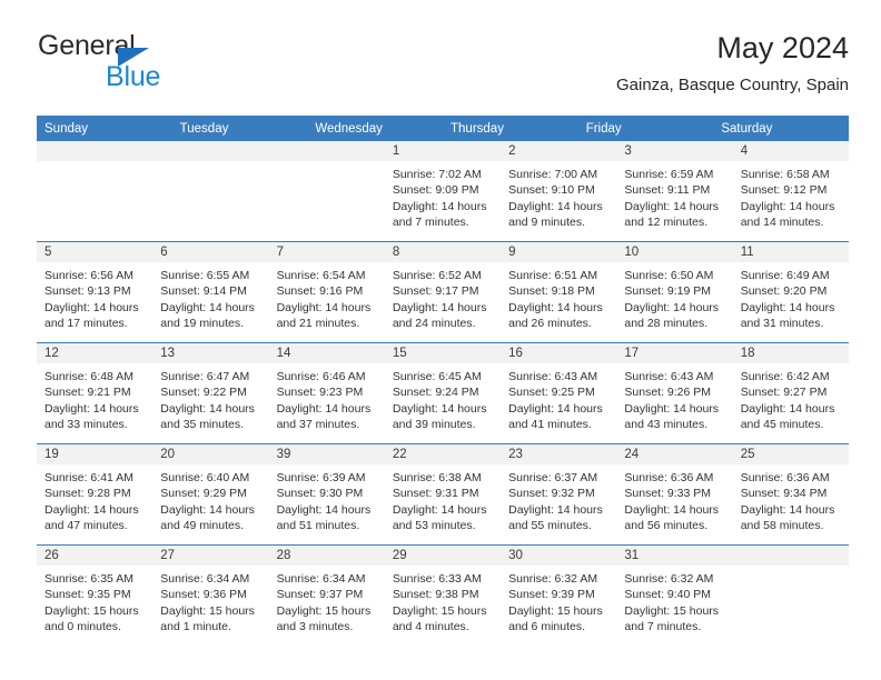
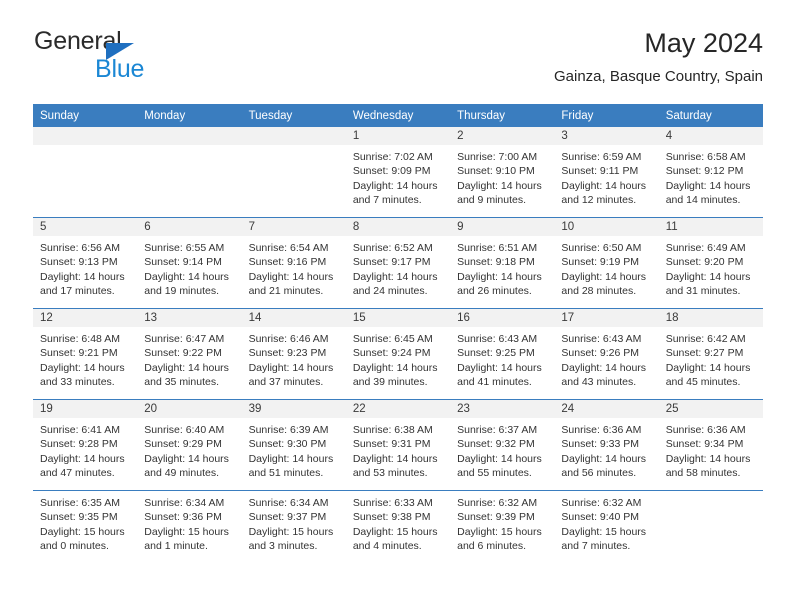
  General
  Blue
  May 2024
  Gainza, Basque Country, Spain
  Sunday
+ Monday
  Tuesday
  Wednesday
  Thursday
  Friday
  Saturday
  1
  2
  3
  4
  Sunrise: 7:02 AM
  Sunset: 9:09 PM
  Daylight: 14 hours
  and 7 minutes.
  Sunrise: 7:00 AM
  Sunset: 9:10 PM
  Daylight: 14 hours
  and 9 minutes.
  Sunrise: 6:59 AM
  Sunset: 9:11 PM
  Daylight: 14 hours
  and 12 minutes.
  Sunrise: 6:58 AM
  Sunset: 9:12 PM
  Daylight: 14 hours
  and 14 minutes.
  5
  6
  7
  8
  9
  10
  11
  Sunrise: 6:56 AM
  Sunset: 9:13 PM
  Daylight: 14 hours
  and 17 minutes.
  Sunrise: 6:55 AM
  Sunset: 9:14 PM
  Daylight: 14 hours
  and 19 minutes.
  Sunrise: 6:54 AM
  Sunset: 9:16 PM
  Daylight: 14 hours
  and 21 minutes.
  Sunrise: 6:52 AM
  Sunset: 9:17 PM
  Daylight: 14 hours
  and 24 minutes.
  Sunrise: 6:51 AM
  Sunset: 9:18 PM
  Daylight: 14 hours
  and 26 minutes.
  Sunrise: 6:50 AM
  Sunset: 9:19 PM
  Daylight: 14 hours
  and 28 minutes.
  Sunrise: 6:49 AM
  Sunset: 9:20 PM
  Daylight: 14 hours
  and 31 minutes.
  12
  13
  14
  15
  16
  17
  18
  Sunrise: 6:48 AM
  Sunset: 9:21 PM
  Daylight: 14 hours
  and 33 minutes.
  Sunrise: 6:47 AM
  Sunset: 9:22 PM
  Daylight: 14 hours
  and 35 minutes.
  Sunrise: 6:46 AM
  Sunset: 9:23 PM
  Daylight: 14 hours
  and 37 minutes.
  Sunrise: 6:45 AM
  Sunset: 9:24 PM
  Daylight: 14 hours
  and 39 minutes.
  Sunrise: 6:43 AM
  Sunset: 9:25 PM
  Daylight: 14 hours
  and 41 minutes.
  Sunrise: 6:43 AM
  Sunset: 9:26 PM
  Daylight: 14 hours
  and 43 minutes.
  Sunrise: 6:42 AM
  Sunset: 9:27 PM
  Daylight: 14 hours
  and 45 minutes.
  19
  20
  39
  22
  23
  24
  25
  Sunrise: 6:41 AM
  Sunset: 9:28 PM
  Daylight: 14 hours
  and 47 minutes.
  Sunrise: 6:40 AM
  Sunset: 9:29 PM
  Daylight: 14 hours
  and 49 minutes.
  Sunrise: 6:39 AM
  Sunset: 9:30 PM
  Daylight: 14 hours
  and 51 minutes.
  Sunrise: 6:38 AM
  Sunset: 9:31 PM
  Daylight: 14 hours
  and 53 minutes.
  Sunrise: 6:37 AM
  Sunset: 9:32 PM
  Daylight: 14 hours
  and 55 minutes.
  Sunrise: 6:36 AM
  Sunset: 9:33 PM
  Daylight: 14 hours
  and 56 minutes.
  Sunrise: 6:36 AM
  Sunset: 9:34 PM
  Daylight: 14 hours
  and 58 minutes.
- 26
- 27
- 28
- 29
- 30
- 31
  Sunrise: 6:35 AM
  Sunset: 9:35 PM
  Daylight: 15 hours
  and 0 minutes.
  Sunrise: 6:34 AM
  Sunset: 9:36 PM
  Daylight: 15 hours
  and 1 minute.
  Sunrise: 6:34 AM
  Sunset: 9:37 PM
  Daylight: 15 hours
  and 3 minutes.
  Sunrise: 6:33 AM
  Sunset: 9:38 PM
  Daylight: 15 hours
  and 4 minutes.
  Sunrise: 6:32 AM
  Sunset: 9:39 PM
  Daylight: 15 hours
  and 6 minutes.
  Sunrise: 6:32 AM
  Sunset: 9:40 PM
  Daylight: 15 hours
  and 7 minutes.
